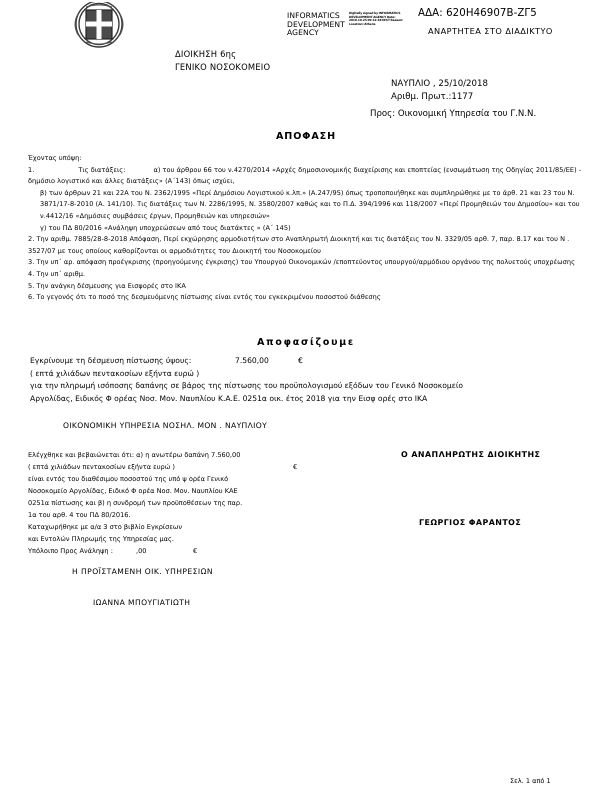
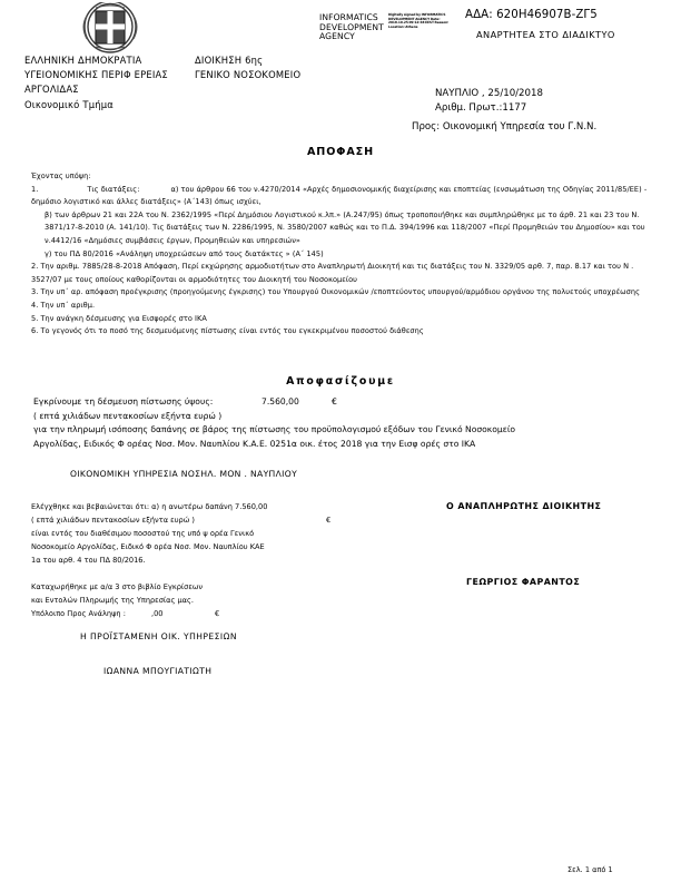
+ ΕΛΛΗΝΙΚΗ ΔΗΜΟΚΡΑΤΙΑ
+ ΥΓΕΙΟΝΟΜΙΚΗΣ ΠΕΡΙΦ ΕΡΕΙΑΣ
+ ΑΡΓΟΛΙΔΑΣ
+ Οικονομικό Τμήμα
  ΔΙΟΙΚΗΣΗ 6ης
  ΓΕΝΙΚΟ ΝΟΣΟΚΟΜΕΙΟ
  INFORMATICS DEVELOPMENT AGENCY
  ΑΔΑ: 620Η46907Β-ΖΓ5
  ΑΝΑΡΤΗΤΕΑ ΣΤΟ ΔΙΑΔΙΚΤΥΟ
  ΝΑΥΠΛΙΟ , 25/10/2018
  Αριθμ. Πρωτ.:1177
  Προς: Οικονομική Υπηρεσία του Γ.Ν.Ν.
  ΑΠΟΦΑΣΗ
  Έχοντας υπόψη:
  1. Τις διατάξεις: α) του άρθρου 66 του ν.4270/2014 «Αρχές δημοσιονομικής διαχείρισης και εποπτείας (ενσωμάτωση της Οδηγίας 2011/85/ΕΕ) - δημόσιο λογιστικό και άλλες διατάξεις» (Α΄143) όπως ισχύει,
  β) των άρθρων 21 και 22Α του Ν. 2362/1995 «Περί Δημόσιου Λογιστικού κ.λπ.» (Α.247/95) όπως τροποποιήθηκε και συμπληρώθηκε με το άρθ. 21 και 23 του Ν. 3871/17-8-2010 (Α. 141/10). Τις διατάξεις των Ν. 2286/1995, Ν. 3580/2007 καθώς και το Π.Δ. 394/1996 και 118/2007 «Περί Προμηθειών του Δημοσίου» και του ν.4412/16 «Δημόσιες συμβάσεις έργων, Προμηθειών και υπηρεσιών»
  γ) του ΠΔ 80/2016 «Ανάληψη υποχρεώσεων από τους διατάκτες » (Α΄ 145)
  2. Την αριθμ. 7885/28-8-2018 Απόφαση, Περί εκχώρησης αρμοδιοτήτων στο Αναπληρωτή Διοικητή και τις διατάξεις του Ν. 3329/05 αρθ. 7, παρ. 8.17 και του Ν . 3527/07 με τους οποίους καθορίζονται οι αρμοδιότητες του Διοικητή του Νοσοκομείου
  3. Την υπ΄ αρ. απόφαση προέγκρισης (προηγούμενης έγκρισης) του Υπουργού Οικονομικών /εποπτεύοντος υπουργού/αρμόδιου οργάνου της πολυετούς υποχρέωσης
  4. Την υπ΄ αριθμ.
  5. Την ανάγκη δέσμευσης για Εισφορές στο ΙΚΑ
  6. Το γεγονός ότι το ποσό της δεσμευόμενης πίστωσης είναι εντός του εγκεκριμένου ποσοστού διάθεσης
  Αποφασίζουμε
  Εγκρίνουμε τη δέσμευση πίστωσης ύψους:
  7.560,00
  €
  ( επτά χιλιάδων πεντακοσίων εξήντα ευρώ )
  για την πληρωμή ισόποσης δαπάνης σε βάρος της πίστωσης του προϋπολογισμού εξόδων του Γενικό Νοσοκομείο
  Αργολίδας, Ειδικός Φ ορέας Νοσ. Μον. Ναυπλίου Κ.Α.Ε. 0251α οικ. έτος 2018 για την Εισφ ορές στο ΙΚΑ
  ΟΙΚΟΝΟΜΙΚΗ ΥΠΗΡΕΣΙΑ ΝΟΣΗΛ. ΜΟΝ . ΝΑΥΠΛΙΟΥ
  Ελέγχθηκε και βεβαιώνεται ότι: α) η ανωτέρω δαπάνη 7.560,00
  ( επτά χιλιάδων πεντακοσίων εξήντα ευρώ )
  €
  είναι εντός του διαθέσιμου ποσοστού της υπό ψ ορέα Γενικό
  Νοσοκομείο Αργολίδας, Ειδικό Φ ορέα Νοσ. Μον. Ναυπλίου ΚΑΕ
- 0251α πίστωσης και β) η συνδρομή των προϋποθέσεων της παρ.
  1α του αρθ. 4 του ΠΔ 80/2016.
  Καταχωρήθηκε με α/α 3 στο βιβλίο Εγκρίσεων
  και Εντολών Πληρωμής της Υπηρεσίας μας.
  Υπόλοιπο Προς Ανάληψη :
  ,00
  €
  Ο ΑΝΑΠΛΗΡΩΤΗΣ ΔΙΟΙΚΗΤΗΣ
  ΓΕΩΡΓΙΟΣ ΦΑΡΑΝΤΟΣ
  Η ΠΡΟΪΣΤΑΜΕΝΗ ΟΙΚ. ΥΠΗΡΕΣΙΩΝ
  ΙΩΑΝΝΑ ΜΠΟΥΓΙΑΤΙΩΤΗ
  Σελ. 1 από 1
